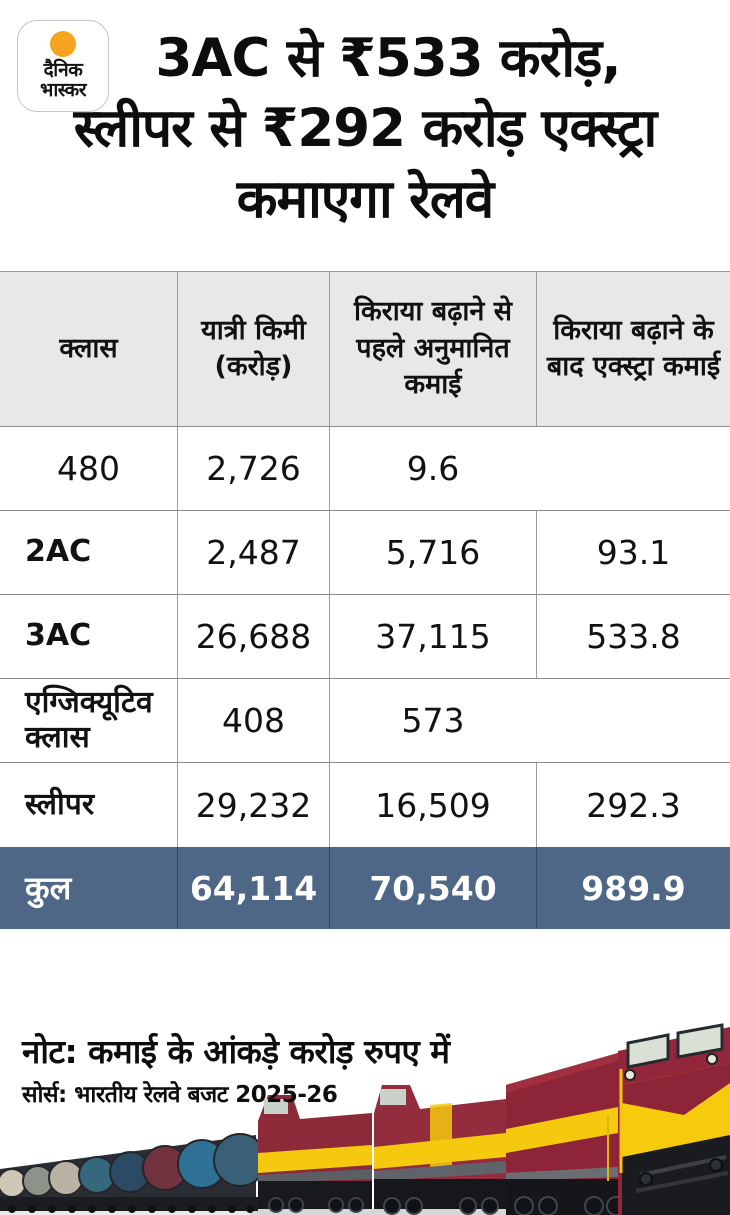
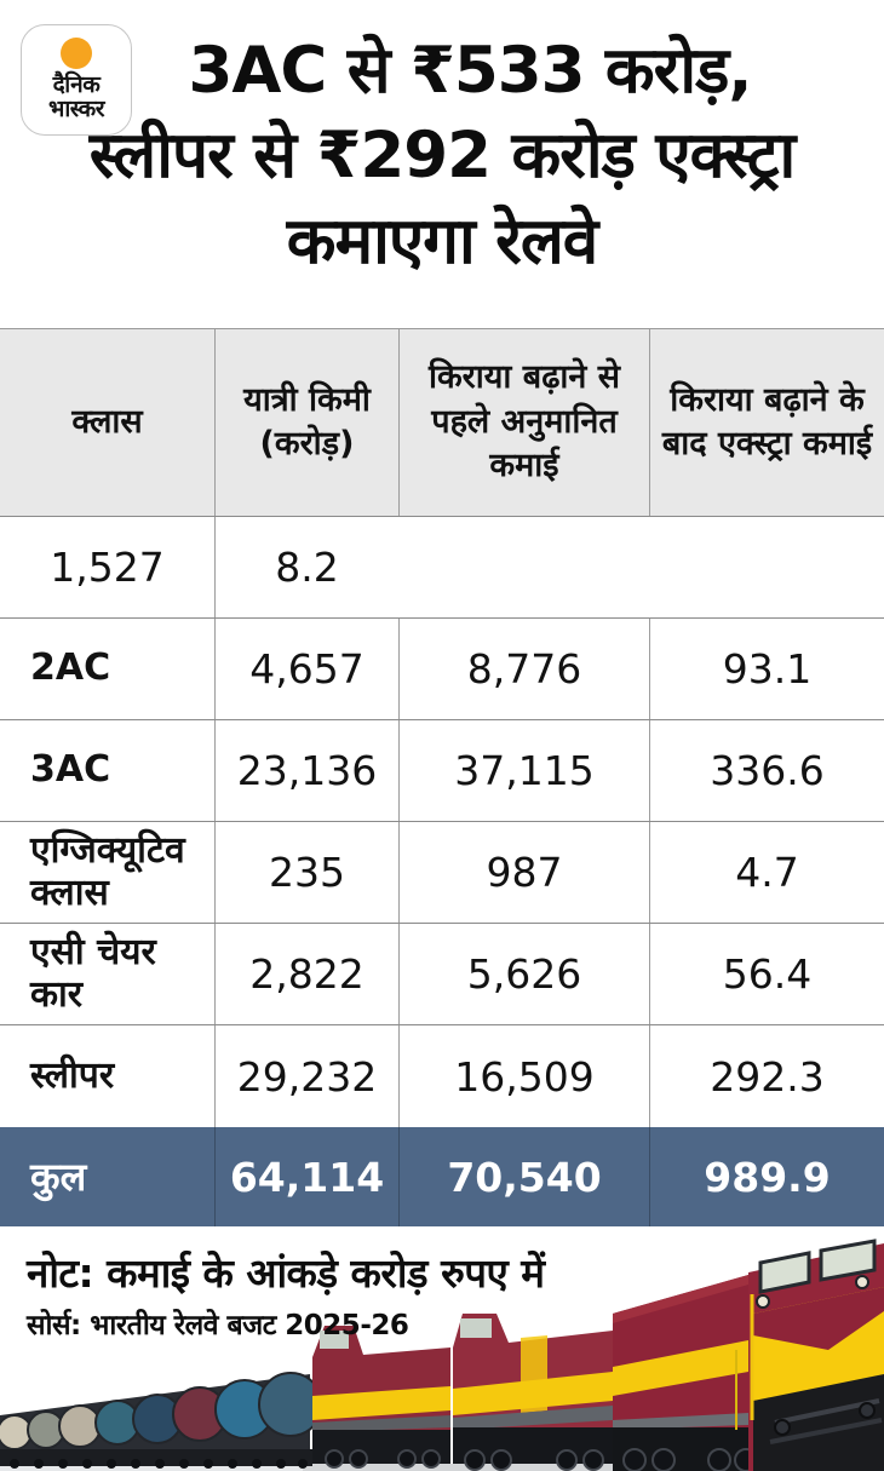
  दैनिक
  भास्कर
  3AC से ₹533 करोड़,
  स्लीपर से ₹292 करोड़ एक्स्ट्रा
  कमाएगा रेलवे
  क्लास
  यात्री किमी (करोड़)
  किराया बढ़ाने से पहले अनुमानित कमाई
  किराया बढ़ाने के बाद एक्स्ट्रा कमाई
- 480
- 2,726
+ 1,527
- 9.6
+ 8.2
  2AC
- 2,487
+ 4,657
- 5,716
+ 8,776
  93.1
  3AC
- 26,688
+ 23,136
  37,115
- 533.8
+ 336.6
  एग्जिक्यूटिव क्लास
- 408
+ 235
- 573
+ 987
+ 4.7
+ एसी चेयर कार
+ 2,822
+ 5,626
+ 56.4
  स्लीपर
  29,232
  16,509
  292.3
  कुल
  64,114
  70,540
  989.9
  नोट: कमाई के आंकड़े करोड़ रुपए में
  सोर्स: भारतीय रेलवे बजट 2025-26
